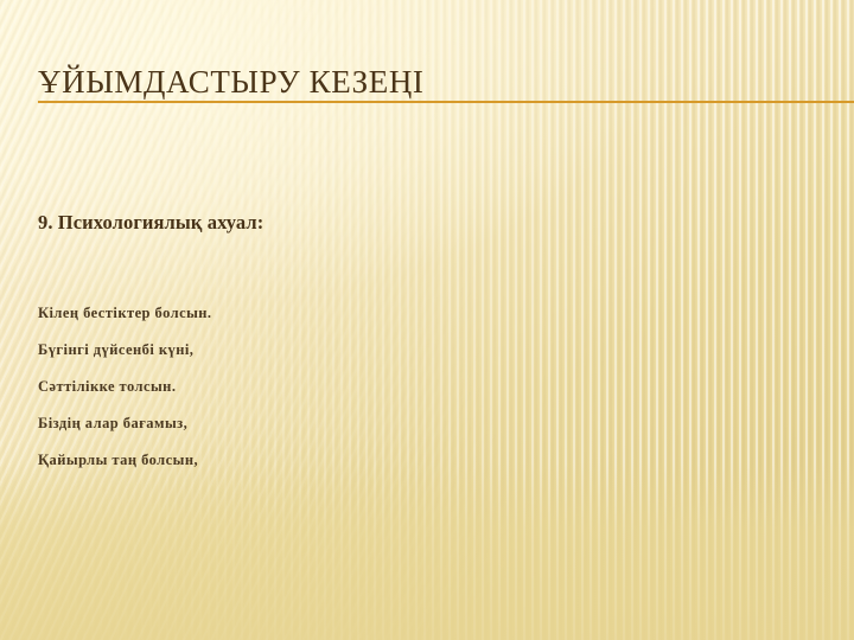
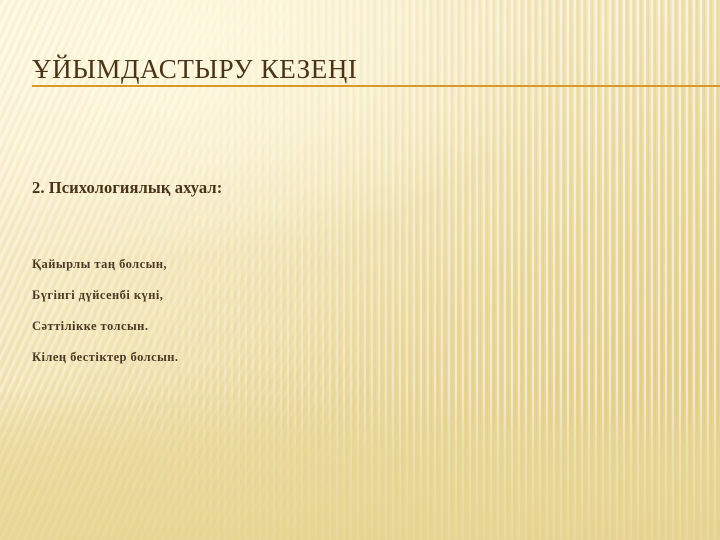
  ҰЙЫМДАСТЫРУ КЕЗЕҢІ
- 9. Психологиялық ахуал:
+ 2. Психологиялық ахуал:
- Кілең бестіктер болсын.
+ Қайырлы таң болсын,
  Бүгінгі дүйсенбі күні,
  Сәттілікке толсын.
- Біздің алар бағамыз,
- Қайырлы таң болсын,
+ Кілең бестіктер болсын.
